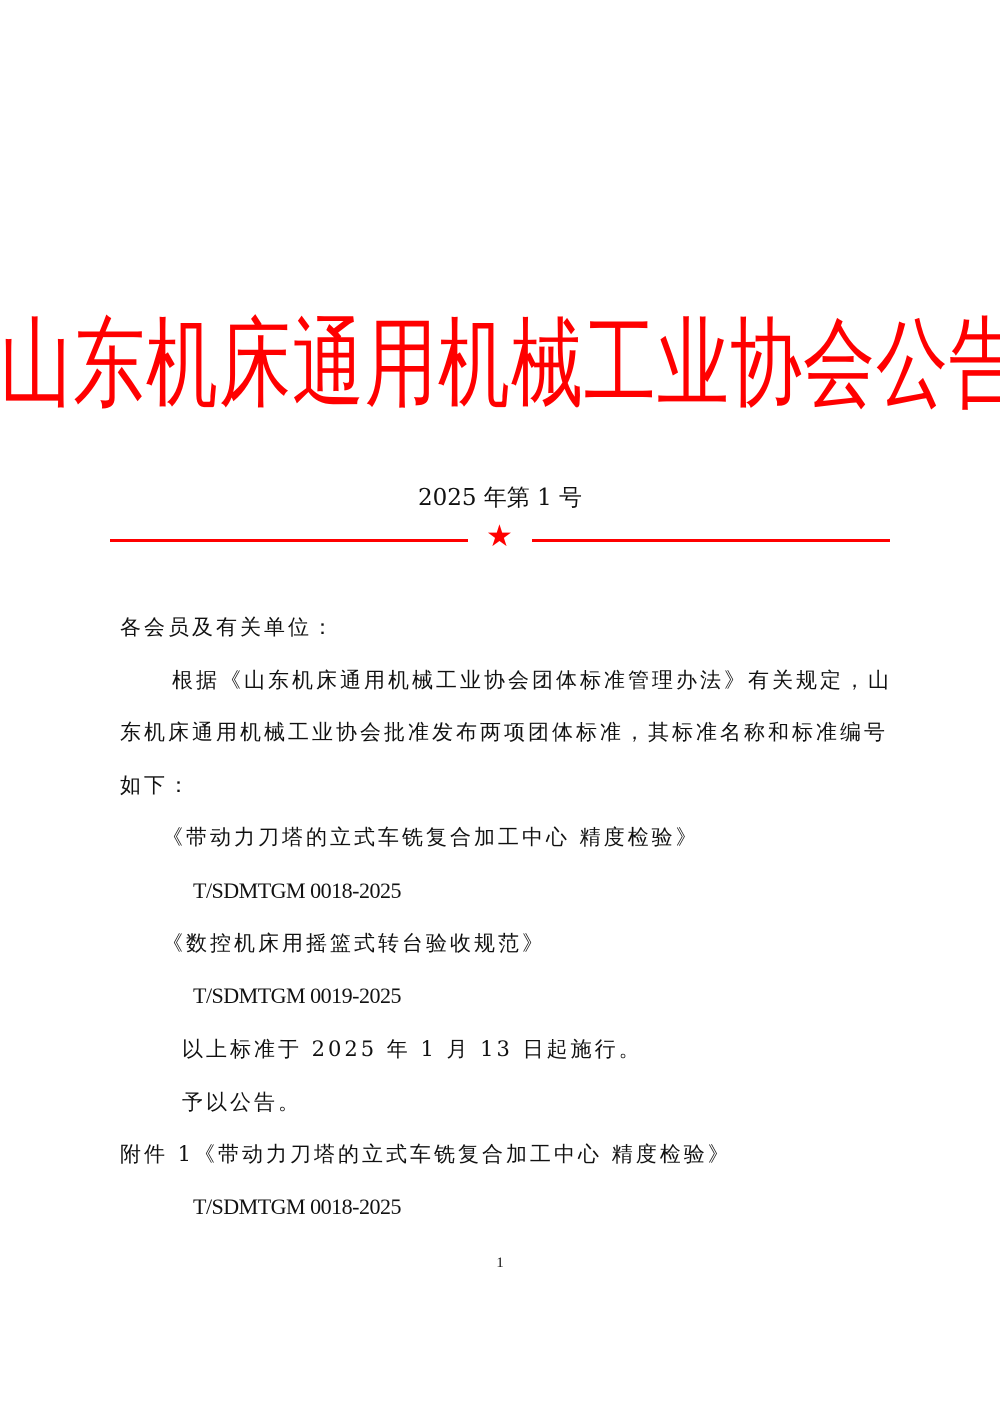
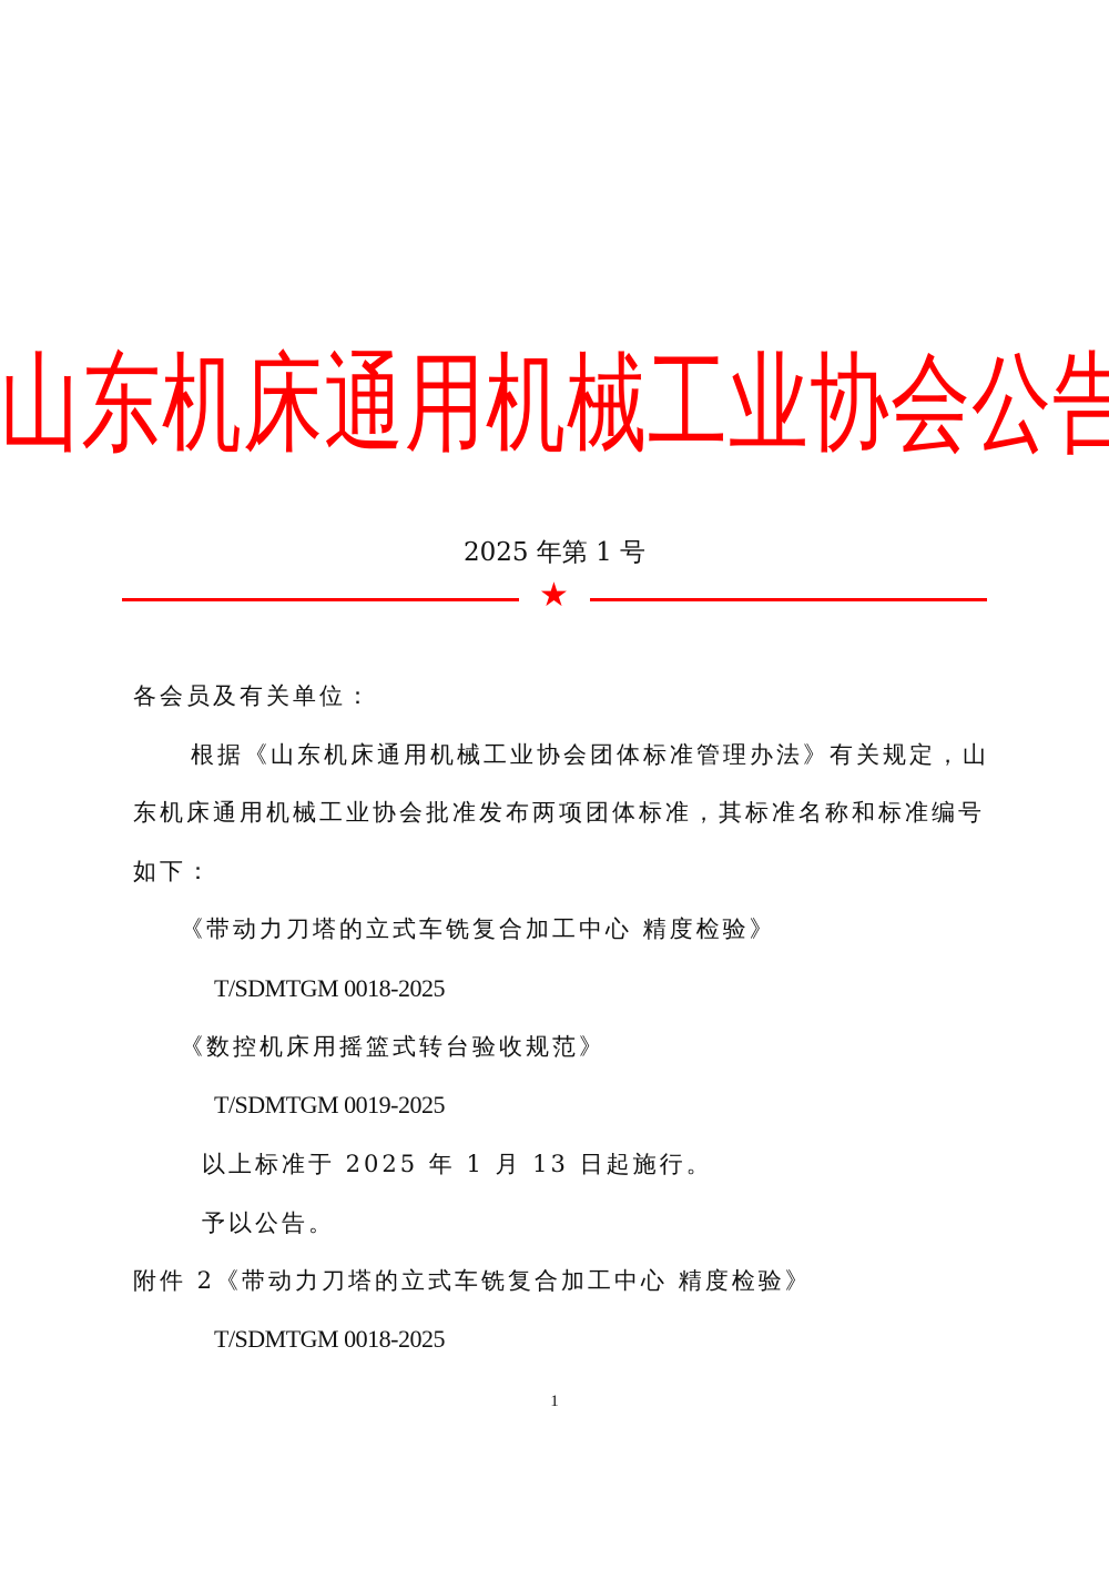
  山东机床通用机械工业协会公告
  2025 年第 1 号
  ★
  各会员及有关单位：
  根据《山东机床通用机械工业协会团体标准管理办法》有关规定，山
  东机床通用机械工业协会批准发布两项团体标准，其标准名称和标准编号
  如下：
  《带动力刀塔的立式车铣复合加工中心 精度检验》
  T/SDMTGM 0018-2025
  《数控机床用摇篮式转台验收规范》
  T/SDMTGM 0019-2025
  以上标准于 2025 年 1 月 13 日起施行。
  予以公告。
- 附件 1《带动力刀塔的立式车铣复合加工中心 精度检验》
+ 附件 2《带动力刀塔的立式车铣复合加工中心 精度检验》
  T/SDMTGM 0018-2025
  1
